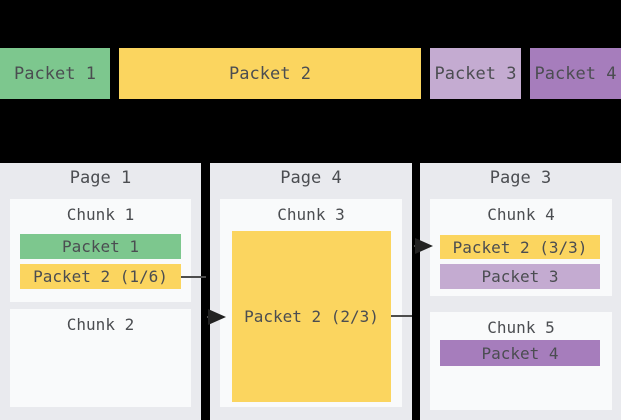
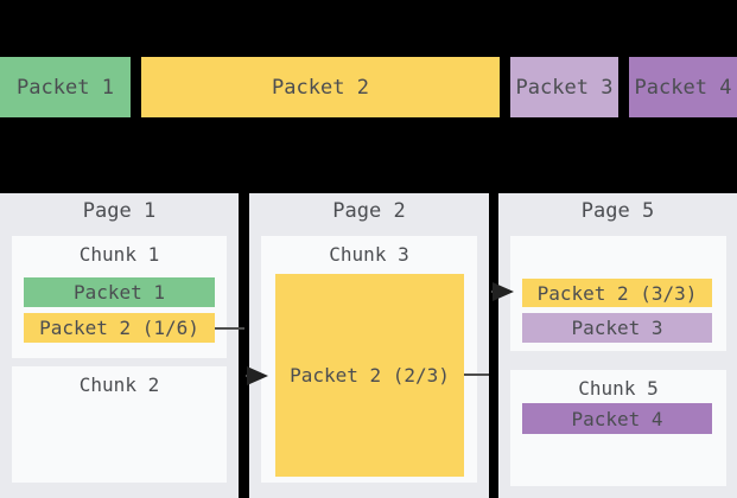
  Packet 1
  Packet 2
  Packet 3
  Packet 4
  Page 1
  Chunk 1
  Packet 1
  Packet 2 (1/6)
  Chunk 2
- Page 4
+ Page 2
  Chunk 3
  Packet 2 (2/3)
- Page 3
+ Page 5
- Chunk 4
  Packet 2 (3/3)
  Packet 3
  Chunk 5
  Packet 4
